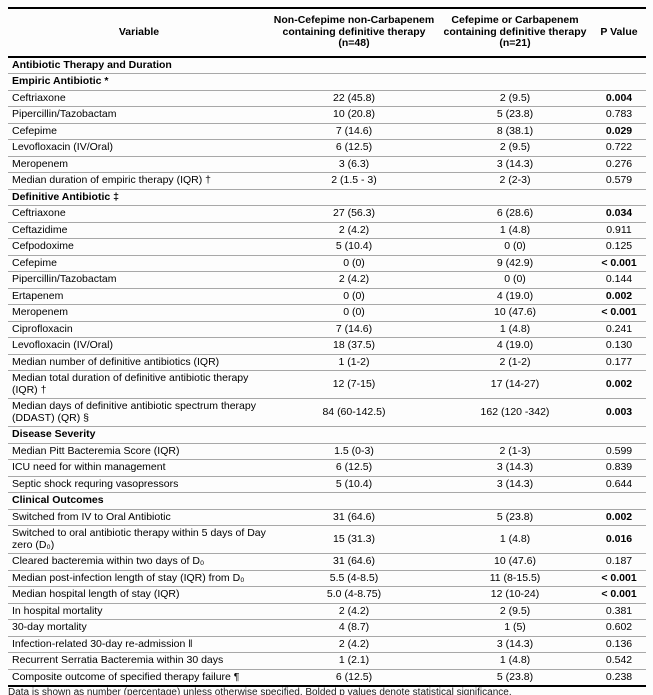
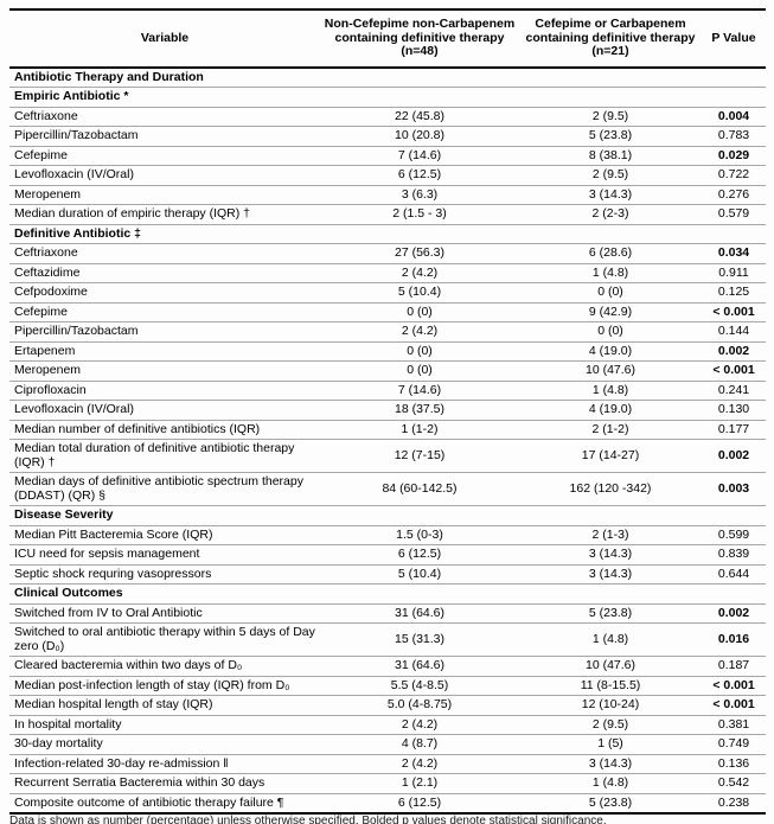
  Variable
  Non-Cefepime non-Carbapenem
  containing definitive therapy
  (n=48)
  Cefepime or Carbapenem
  containing definitive therapy
  (n=21)
  P Value
  Antibiotic Therapy and Duration
  Empiric Antibiotic *
  Ceftriaxone
  22 (45.8)
  2 (9.5)
  0.004
  Pipercillin/Tazobactam
  10 (20.8)
  5 (23.8)
  0.783
  Cefepime
  7 (14.6)
  8 (38.1)
  0.029
  Levofloxacin (IV/Oral)
  6 (12.5)
  2 (9.5)
  0.722
  Meropenem
  3 (6.3)
  3 (14.3)
  0.276
  Median duration of empiric therapy (IQR) †
  2 (1.5 - 3)
  2 (2-3)
  0.579
  Definitive Antibiotic ‡
  Ceftriaxone
  27 (56.3)
  6 (28.6)
  0.034
  Ceftazidime
  2 (4.2)
  1 (4.8)
  0.911
  Cefpodoxime
  5 (10.4)
  0 (0)
  0.125
  Cefepime
  0 (0)
  9 (42.9)
  < 0.001
  Pipercillin/Tazobactam
  2 (4.2)
  0 (0)
  0.144
  Ertapenem
  0 (0)
  4 (19.0)
  0.002
  Meropenem
  0 (0)
  10 (47.6)
  < 0.001
  Ciprofloxacin
  7 (14.6)
  1 (4.8)
  0.241
  Levofloxacin (IV/Oral)
  18 (37.5)
  4 (19.0)
  0.130
  Median number of definitive antibiotics (IQR)
  1 (1-2)
  2 (1-2)
  0.177
  Median total duration of definitive antibiotic therapy (IQR) †
  12 (7-15)
  17 (14-27)
  0.002
  Median days of definitive antibiotic spectrum therapy (DDAST) (QR) §
  84 (60-142.5)
  162 (120 -342)
  0.003
  Disease Severity
  Median Pitt Bacteremia Score (IQR)
  1.5 (0-3)
  2 (1-3)
  0.599
- ICU need for within management
+ ICU need for sepsis management
  6 (12.5)
  3 (14.3)
  0.839
  Septic shock requring vasopressors
  5 (10.4)
  3 (14.3)
  0.644
  Clinical Outcomes
  Switched from IV to Oral Antibiotic
  31 (64.6)
  5 (23.8)
  0.002
  Switched to oral antibiotic therapy within 5 days of Day zero (D₀)
  15 (31.3)
  1 (4.8)
  0.016
  Cleared bacteremia within two days of D₀
  31 (64.6)
  10 (47.6)
  0.187
  Median post-infection length of stay (IQR) from D₀
  5.5 (4-8.5)
  11 (8-15.5)
  < 0.001
  Median hospital length of stay (IQR)
  5.0 (4-8.75)
  12 (10-24)
  < 0.001
  In hospital mortality
  2 (4.2)
  2 (9.5)
  0.381
  30-day mortality
  4 (8.7)
  1 (5)
- 0.602
+ 0.749
  Infection-related 30-day re-admission ‖
  2 (4.2)
  3 (14.3)
  0.136
  Recurrent Serratia Bacteremia within 30 days
  1 (2.1)
  1 (4.8)
  0.542
- Composite outcome of specified therapy failure ¶
+ Composite outcome of antibiotic therapy failure ¶
  6 (12.5)
  5 (23.8)
  0.238
  Data is shown as number (percentage) unless otherwise specified. Bolded p values denote statistical significance.
